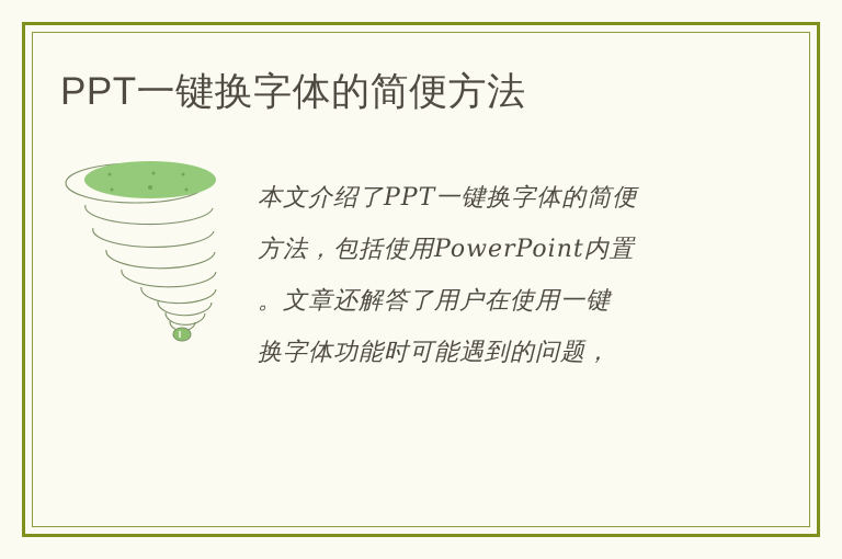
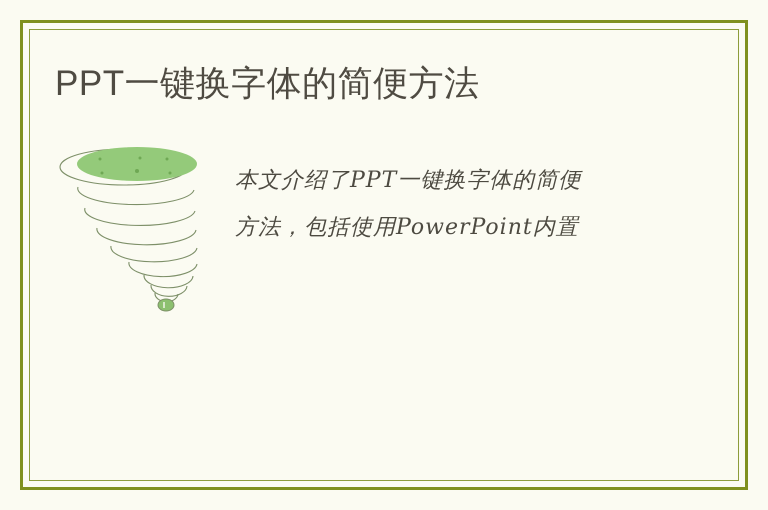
  PPT一键换字体的简便方法
  本文介绍了PPT一键换字体的简便
  方法，包括使用PowerPoint内置
- 。文章还解答了用户在使用一键
- 换字体功能时可能遇到的问题，
